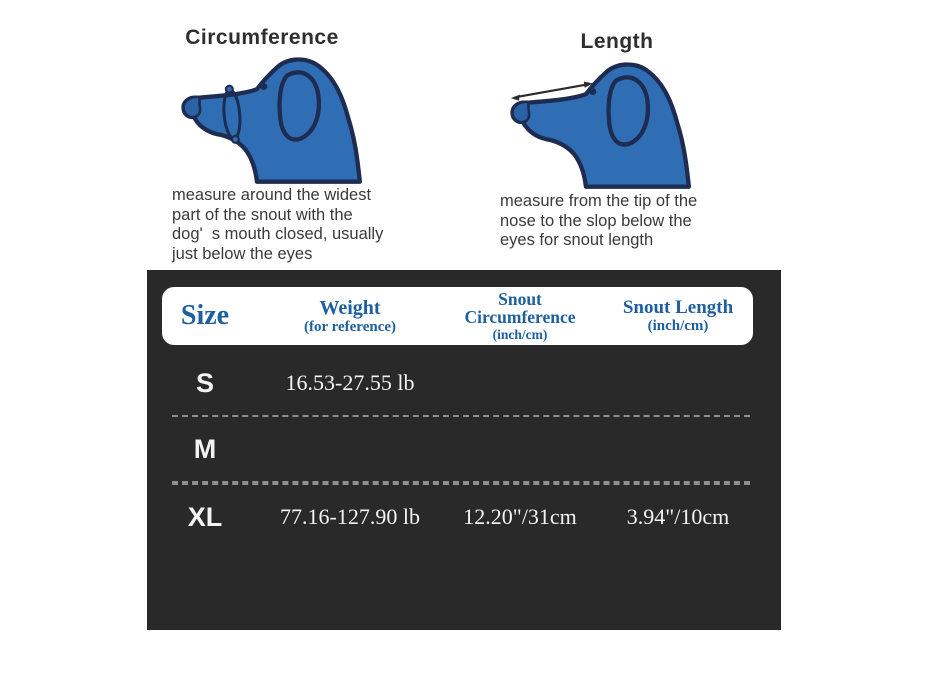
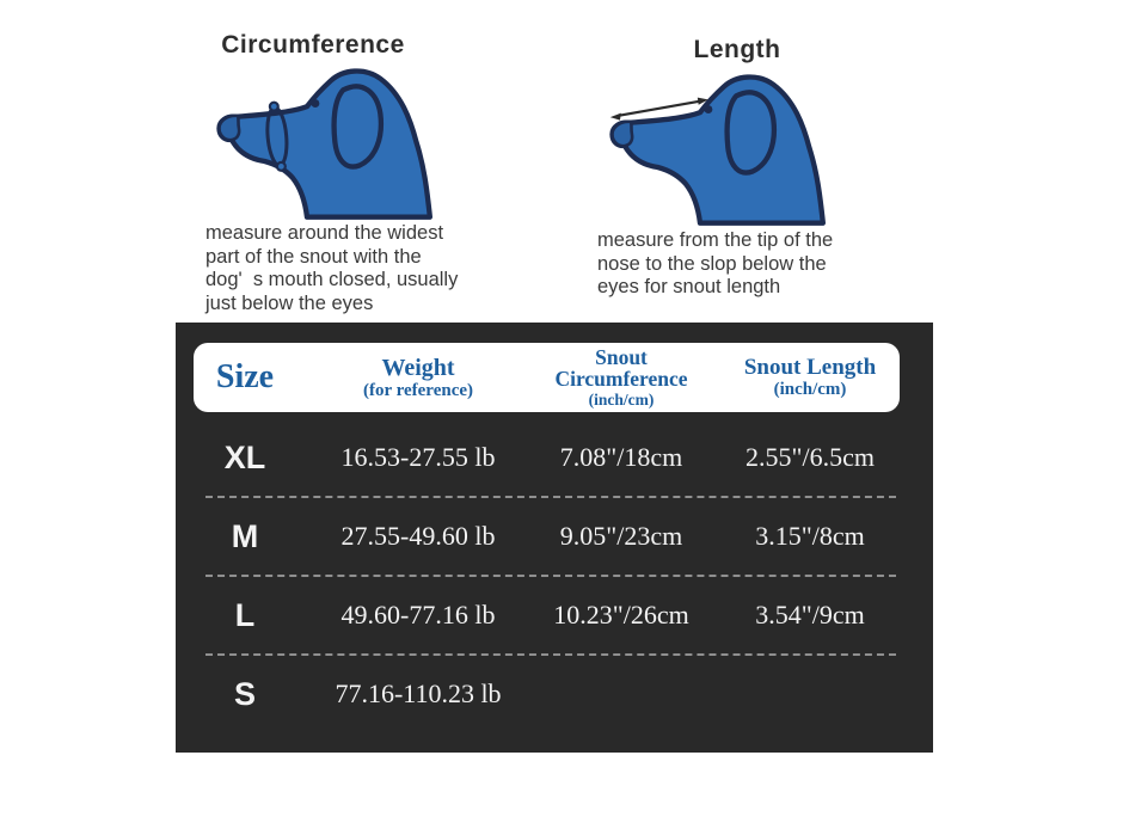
  Circumference
  measure around the widest
  part of the snout with the
  dog' s mouth closed, usually
  just below the eyes
  Length
  measure from the tip of the
  nose to the slop below the
  eyes for snout length
  Size
  Weight
  (for reference)
  Snout
  Circumference
  (inch/cm)
  Snout Length
  (inch/cm)
- S
+ XL
  16.53-27.55 lb
+ 7.08"/18cm
+ 2.55"/6.5cm
  M
+ 27.55-49.60 lb
+ 9.05"/23cm
+ 3.15"/8cm
+ L
+ 49.60-77.16 lb
+ 10.23"/26cm
+ 3.54"/9cm
- XL
+ S
- 77.16-127.90 lb
+ 77.16-110.23 lb
- 12.20"/31cm
- 3.94"/10cm
